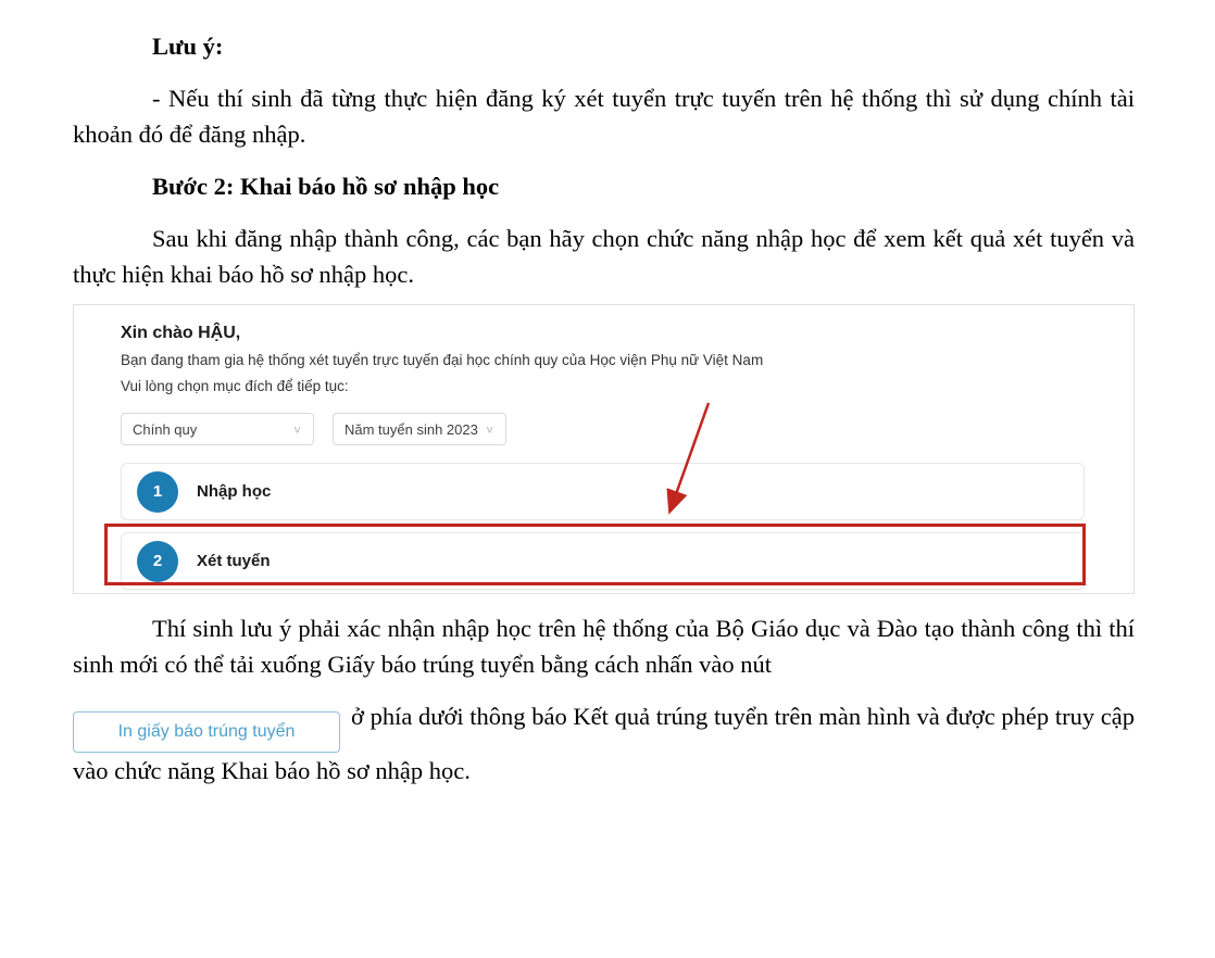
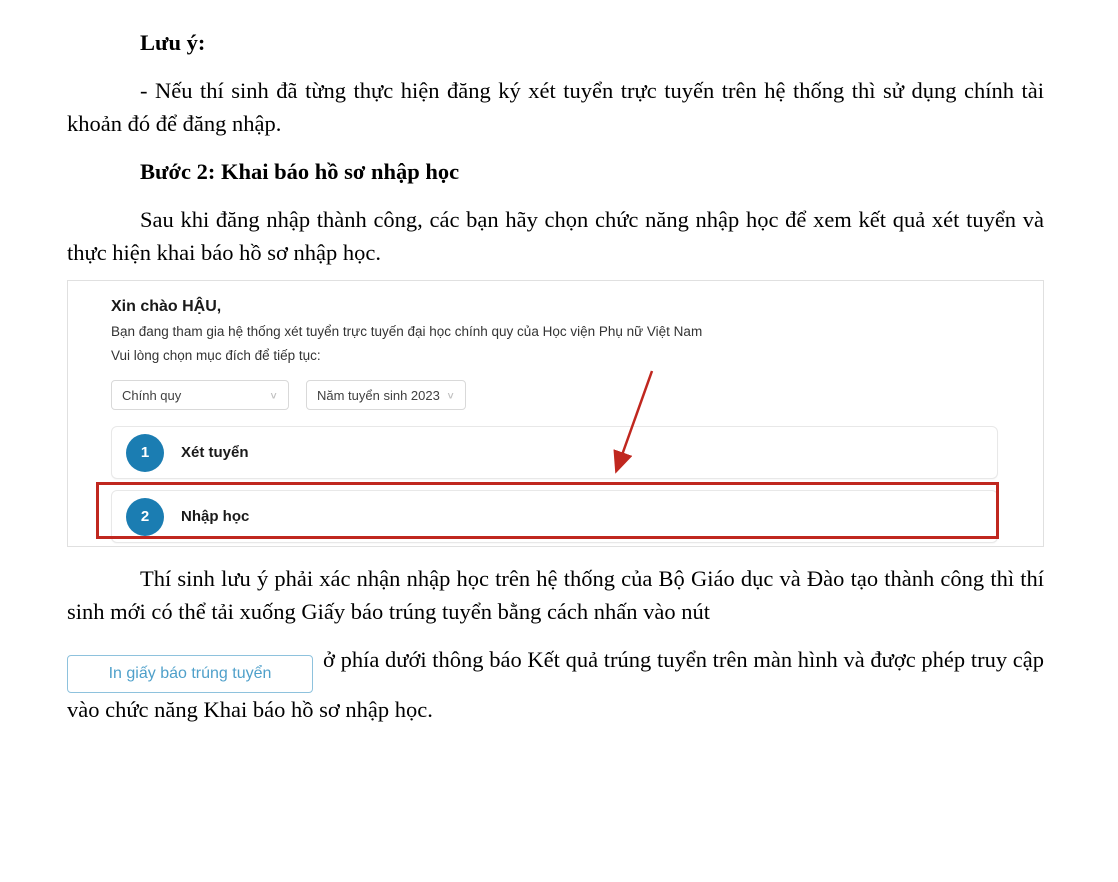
  Lưu ý:
  - Nếu thí sinh đã từng thực hiện đăng ký xét tuyển trực tuyến trên hệ thống thì sử dụng chính tài khoản đó để đăng nhập.
  Bước 2: Khai báo hồ sơ nhập học
  Sau khi đăng nhập thành công, các bạn hãy chọn chức năng nhập học để xem kết quả xét tuyển và thực hiện khai báo hồ sơ nhập học.
  Xin chào HẬU,
  Bạn đang tham gia hệ thống xét tuyển trực tuyến đại học chính quy của Học viện Phụ nữ Việt Nam
  Vui lòng chọn mục đích để tiếp tục:
  Chính quy
  ∨
  Năm tuyển sinh 2023
  ∨
  1
- Nhập học
+ Xét tuyển
  2
- Xét tuyển
+ Nhập học
  Thí sinh lưu ý phải xác nhận nhập học trên hệ thống của Bộ Giáo dục và Đào tạo thành công thì thí sinh mới có thể tải xuống Giấy báo trúng tuyển bằng cách nhấn vào nút
  In giấy báo trúng tuyểnở phía dưới thông báo Kết quả trúng tuyển trên màn hình và được phép truy cập vào chức năng Khai báo hồ sơ nhập học.
